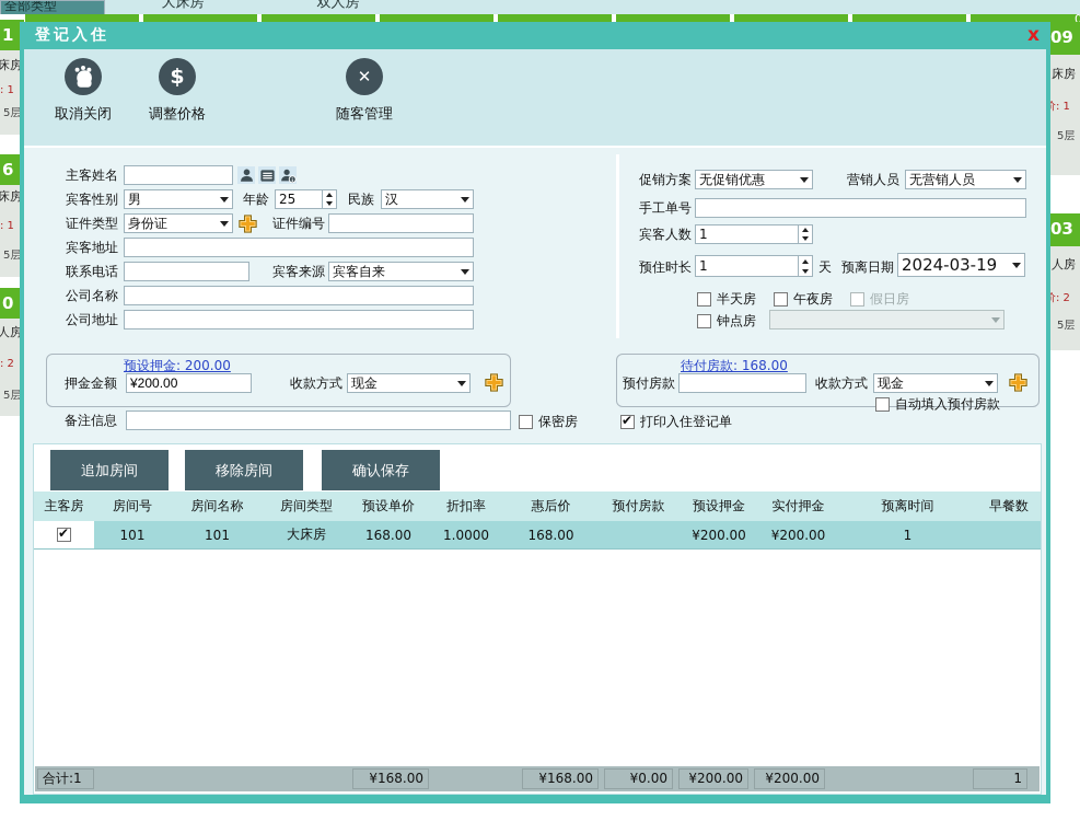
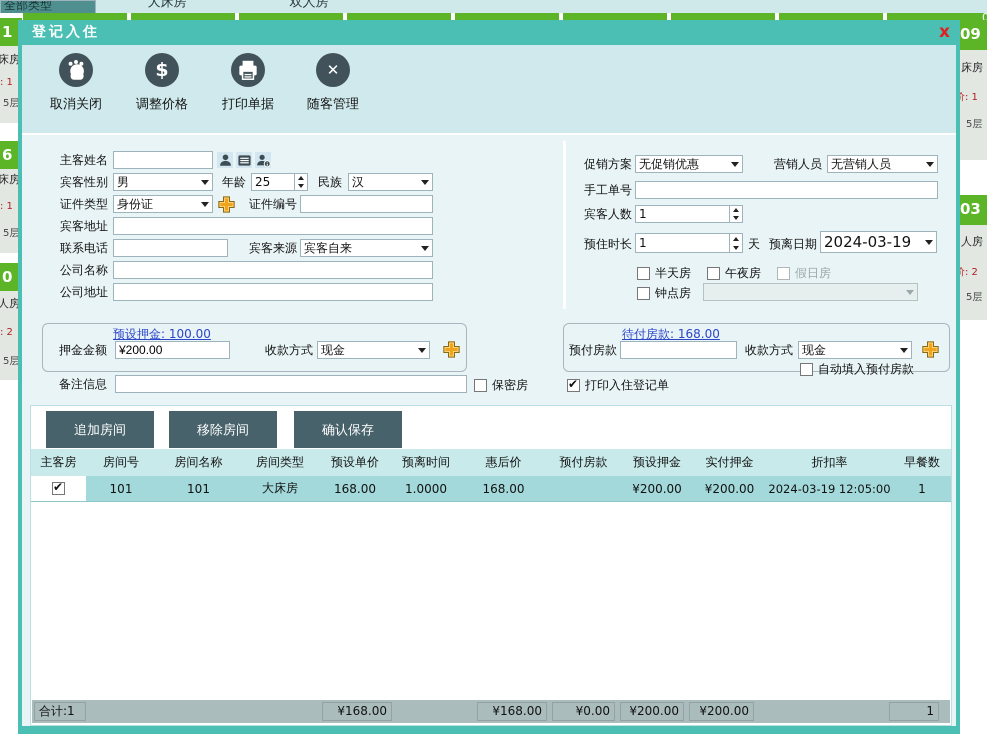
  全部类型
  大床房
  双人房
  0
  1
  床房
  : 1
  5层
  6
  床房
  : 1
  5层
  0
  人房
  : 2
  5层
  09
  床房
  价: 1
  5层
  03
  人房
  价: 2
  5层
  登记入住
  x
  取消关闭
  $
  调整价格
+ 打印单据
  ✕
  随客管理
  主客姓名
  宾客性别
  男
  年龄
  25
  民族
  汉
  证件类型
  身份证
  证件编号
  宾客地址
  联系电话
  宾客来源
  宾客自来
  公司名称
  公司地址
  促销方案
  无促销优惠
  营销人员
  无营销人员
  手工单号
  宾客人数
  1
  预住时长
  1
  天
  预离日期
  2024-03-19
  半天房
  午夜房
  假日房
  钟点房
- 预设押金: 200.00
+ 预设押金: 100.00
  押金金额
  ¥200.00
  收款方式
  现金
  备注信息
  保密房
  待付房款: 168.00
  预付房款
  收款方式
  现金
  自动填入预付房款
  打印入住登记单
  追加房间
  移除房间
  确认保存
  主客房
  房间号
  房间名称
  房间类型
  预设单价
- 折扣率
+ 预离时间
  惠后价
  预付房款
  预设押金
  实付押金
- 预离时间
+ 折扣率
  早餐数
  101
  101
  大床房
  168.00
  1.0000
  168.00
  ¥200.00
  ¥200.00
+ 2024-03-19 12:05:00
  1
  合计:1
  ¥168.00
  ¥168.00
  ¥0.00
  ¥200.00
  ¥200.00
  1
